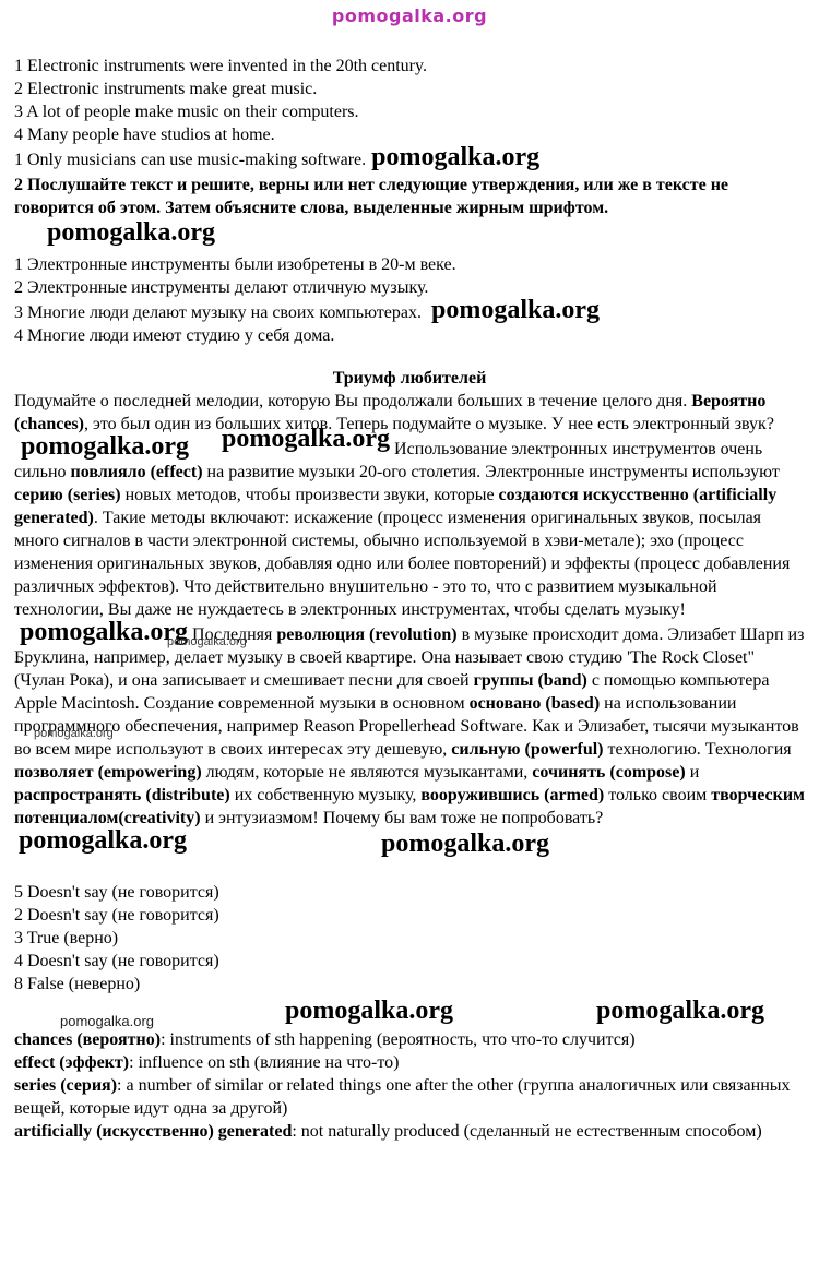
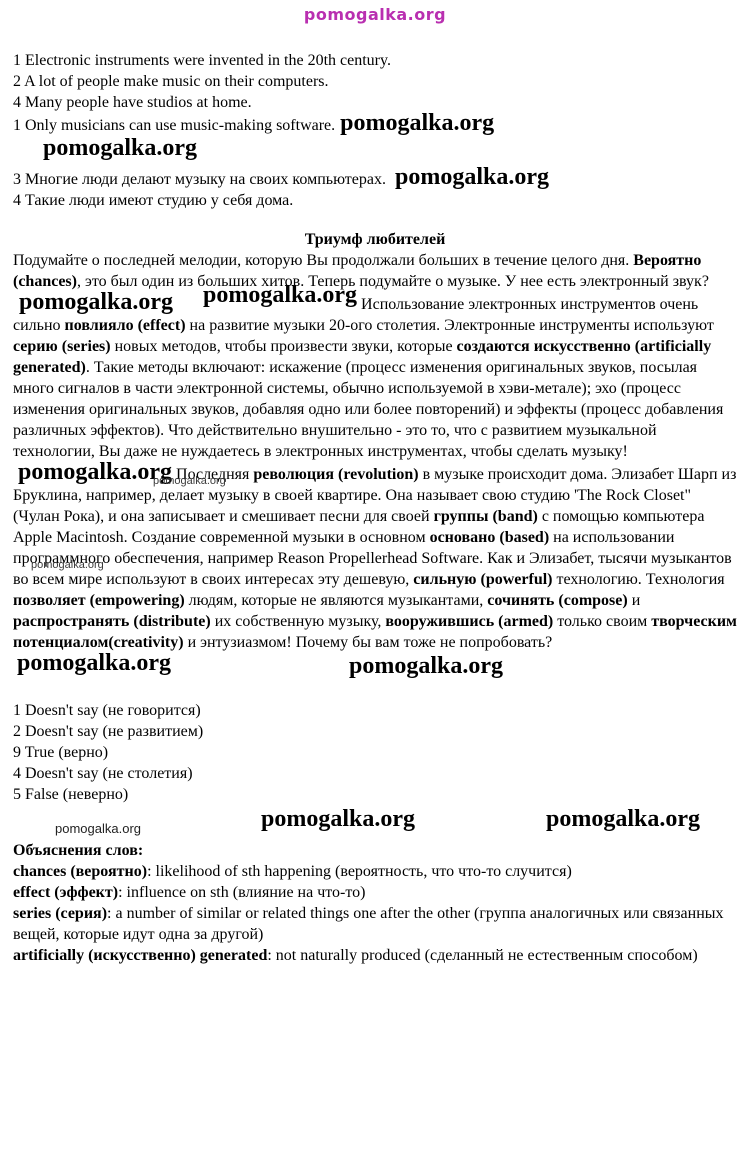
  pomogalka.org
  1 Electronic instruments were invented in the 20th century.
- 2 Electronic instruments make great music.
- 3 A lot of people make music on their computers.
+ 2 A lot of people make music on their computers.
  4 Many people have studios at home.
  1 Only musicians can use music-making software. pomogalka.org
- 2 Послушайте текст и решите, верны или нет следующие утверждения, или же в тексте не говорится об этом. Затем объясните слова, выделенные жирным шрифтом.
  pomogalka.org
- 1 Электронные инструменты были изобретены в 20-м веке.
- 2 Электронные инструменты делают отличную музыку.
  3 Многие люди делают музыку на своих компьютерах. pomogalka.org
- 4 Многие люди имеют студию у себя дома.
+ 4 Такие люди имеют студию у себя дома.
  Триумф любителей
  Подумайте о последней мелодии, которую Вы продолжали больших в течение целого дня. Вероятно (chances), это был один из больших хитов. Теперь подумайте о музыке. У нее есть электронный звук? pomogalka.org pomogalka.org Использование электронных инструментов очень сильно повлияло (effect) на развитие музыки 20-ого столетия. Электронные инструменты используют серию (series) новых методов, чтобы произвести звуки, которые создаются искусственно (artificially generated). Такие методы включают: искажение (процесс изменения оригинальных звуков, посылая много сигналов в части электронной системы, обычно используемой в хэви-метале); эхо (процесс изменения оригинальных звуков, добавляя одно или более повторений) и эффекты (процесс добавления различных эффектов). Что действительно внушительно - это то, что с развитием музыкальной технологии, Вы даже не нуждаетесь в электронных инструментах, чтобы сделать музыку! pomogalka.org Последняя революция (revolution) в музыке происходит дома. Элизабет Шарп из Бруклина, например, делает музыку в своей квартире. Она называет свою студию 'The Rock Closet" (Чулан Рока), и она записывает и смешивает песни для своей группы (band) с помощью компьютера Apple Macintosh. Создание современной музыки в основном основано (based) на использовании программного обеспечения, например Reason Propellerhead Software. Как и Элизабет, тысячи музыкантов во всем мире используют в своих интересах эту дешевую, сильную (powerful) технологию. Технология позволяет (empowering) людям, которые не являются музыкантами, сочинять (compose) и распространять (distribute) их собственную музыку, вооружившись (armed) только своим творческим потенциалом(creativity) и энтузиазмом! Почему бы вам тоже не попробовать? pomogalka.org pomogalka.org
  pomogalka.org
  pomogalka.org
- 5 Doesn't say (не говорится)
+ 1 Doesn't say (не говорится)
- 2 Doesn't say (не говорится)
+ 2 Doesn't say (не развитием)
- 3 True (верно)
+ 9 True (верно)
- 4 Doesn't say (не говорится)
+ 4 Doesn't say (не столетия)
- 8 False (неверно)
+ 5 False (неверно)
  pomogalka.org
  pomogalka.org
  pomogalka.org
+ Объяснения слов:
- chances (вероятно): instruments of sth happening (вероятность, что что-то случится)
+ chances (вероятно): likelihood of sth happening (вероятность, что что-то случится)
  effect (эффект): influence on sth (влияние на что-то)
  series (серия): a number of similar or related things one after the other (группа аналогичных или связанных вещей, которые идут одна за другой)
  artificially (искусственно) generated: not naturally produced (сделанный не естественным способом)
